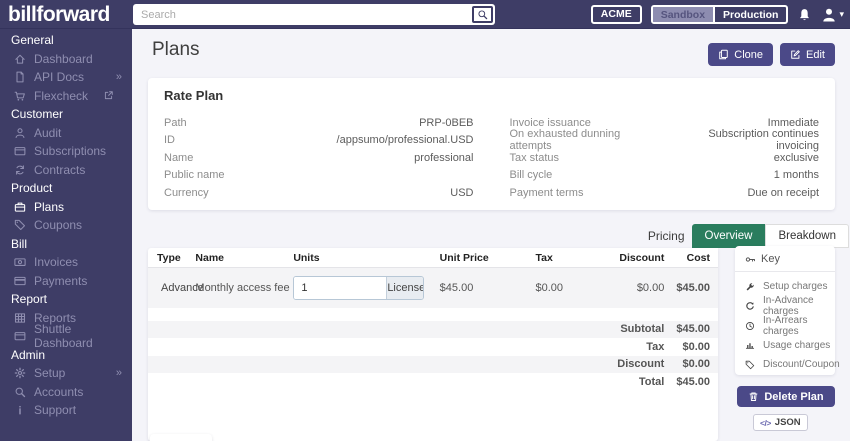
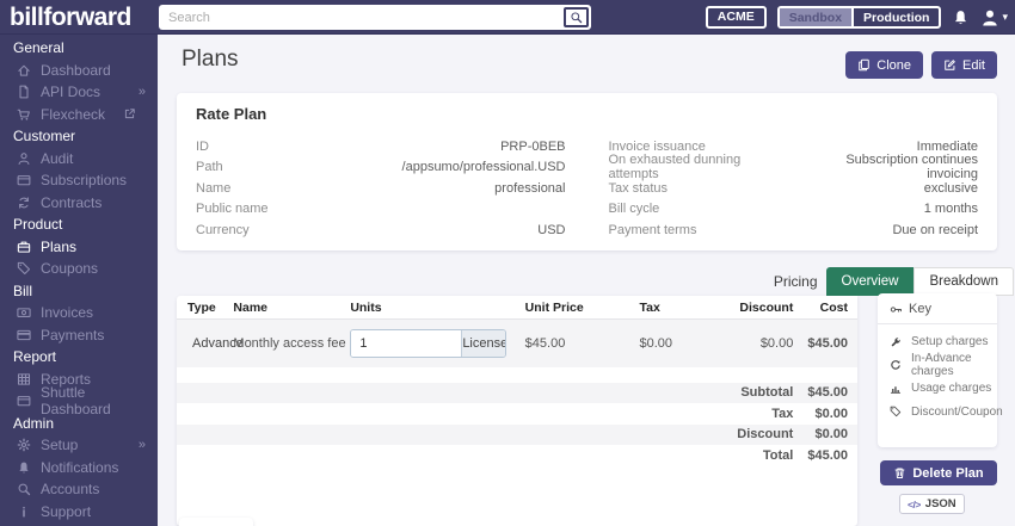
  billforward
  Search
  ACME
  Sandbox
  Production
  ▾
  General
  Dashboard
  API Docs
  »
  Flexcheck
  Customer
  Audit
  Subscriptions
  Contracts
  Product
  Plans
  Coupons
  Bill
  Invoices
  Payments
  Report
  Reports
  Shuttle Dashboard
  Admin
  Setup
  »
+ Notifications
  Accounts
  Support
  Plans
  Clone
  Edit
  Rate Plan
- Path
+ ID
  PRP-0BEB
- ID
+ Path
  /appsumo/professional.USD
  Name
  professional
  Public name
  Currency
  USD
  Invoice issuance
  Immediate
  On exhausted dunning attempts
  Subscription continues invoicing
  Tax status
  exclusive
  Bill cycle
  1 months
  Payment terms
  Due on receipt
  Pricing
  Overview
  Breakdown
  Type	Name	Units	Unit Price	Tax	Discount	Cost
  Advan	Monthly access fee	1 License	$45.00	$0.00	$0.00	$45.00
  Subtotal	$45.00
  Tax	$0.00
  Discount	$0.00
  Total	$45.00
  Key
  Setup charges
  In-Advance charges
- In-Arrears charges
  Usage charges
  Discount/Coupon
  Delete Plan
  </>
  JSON
